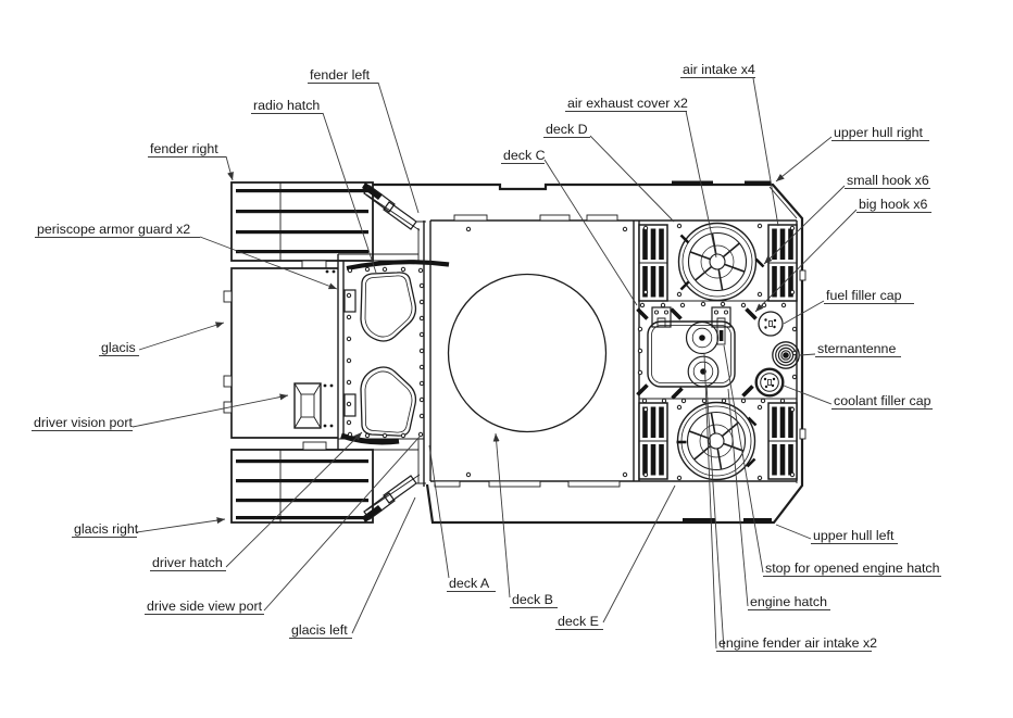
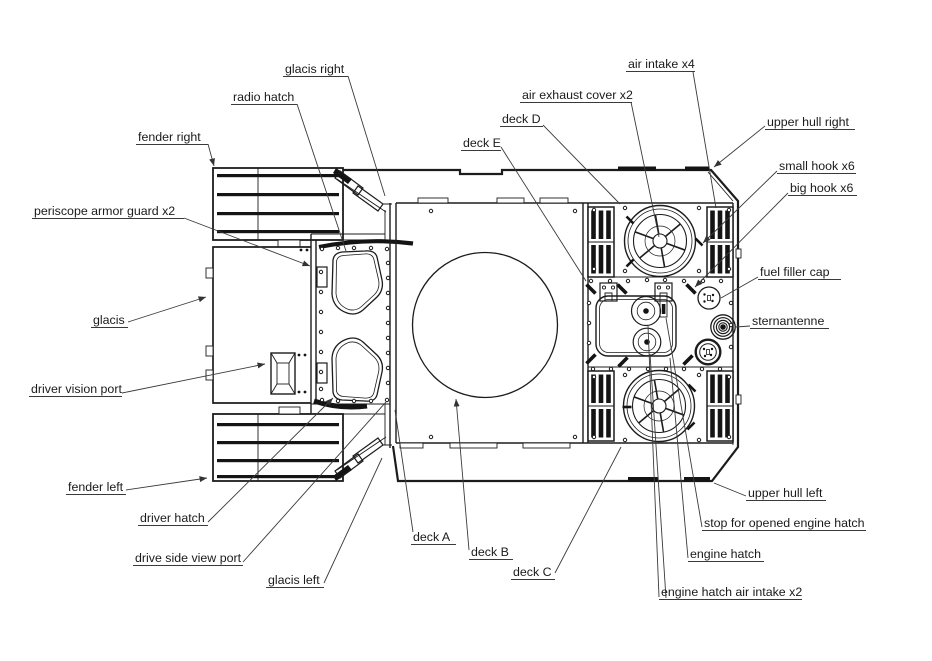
- fender left
+ glacis right
  radio hatch
  fender right
  periscope armor guard x2
  glacis
  driver vision port
- glacis right
+ fender left
  driver hatch
  drive side view port
  glacis left
  deck A
  deck B
- deck E
+ deck C
  deck D
- deck C
+ deck E
  air exhaust cover x2
  air intake x4
  upper hull right
  small hook x6
  big hook x6
  fuel filler cap
  sternantenne
- coolant filler cap
  upper hull left
  stop for opened engine hatch
  engine hatch
- engine fender air intake x2
+ engine hatch air intake x2
